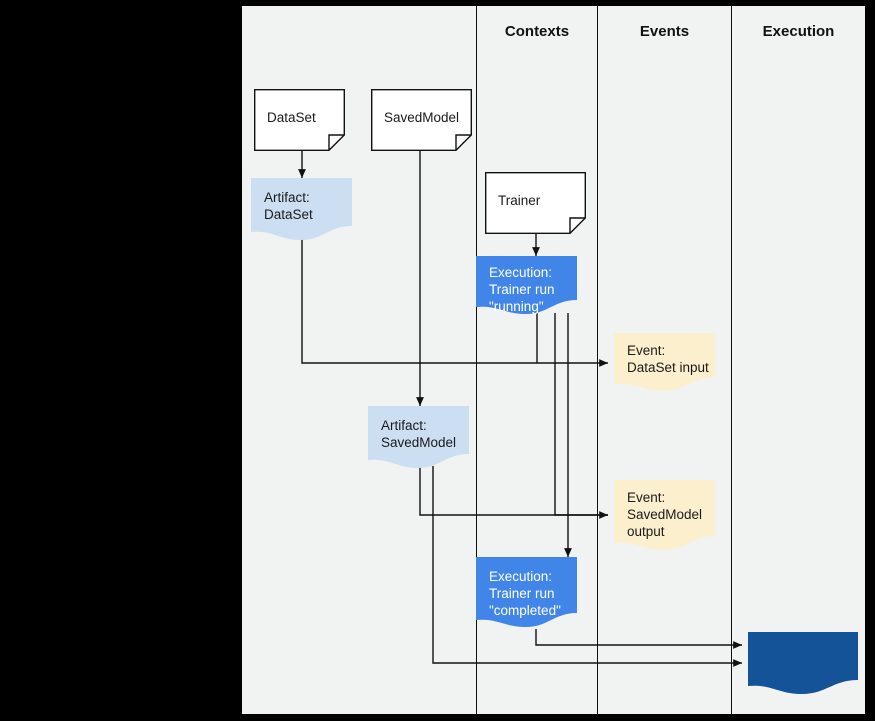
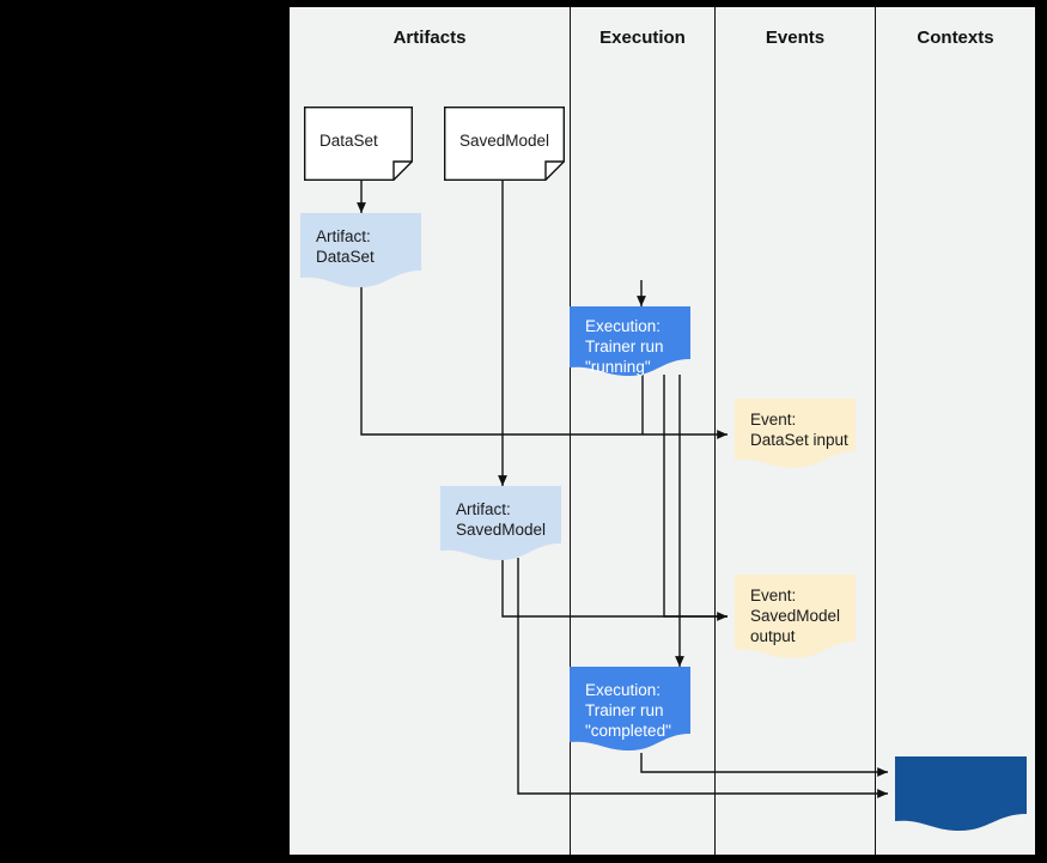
+ Artifacts
- Contexts
+ Execution
  Events
- Execution
+ Contexts
  DataSet
  SavedModel
- Trainer
  Artifact:
  DataSet
  Artifact:
  SavedModel
  Execution:
  Trainer run
  "running"
  Execution:
  Trainer run
  "completed"
  Event:
  DataSet input
  Event:
  SavedModel
  output
